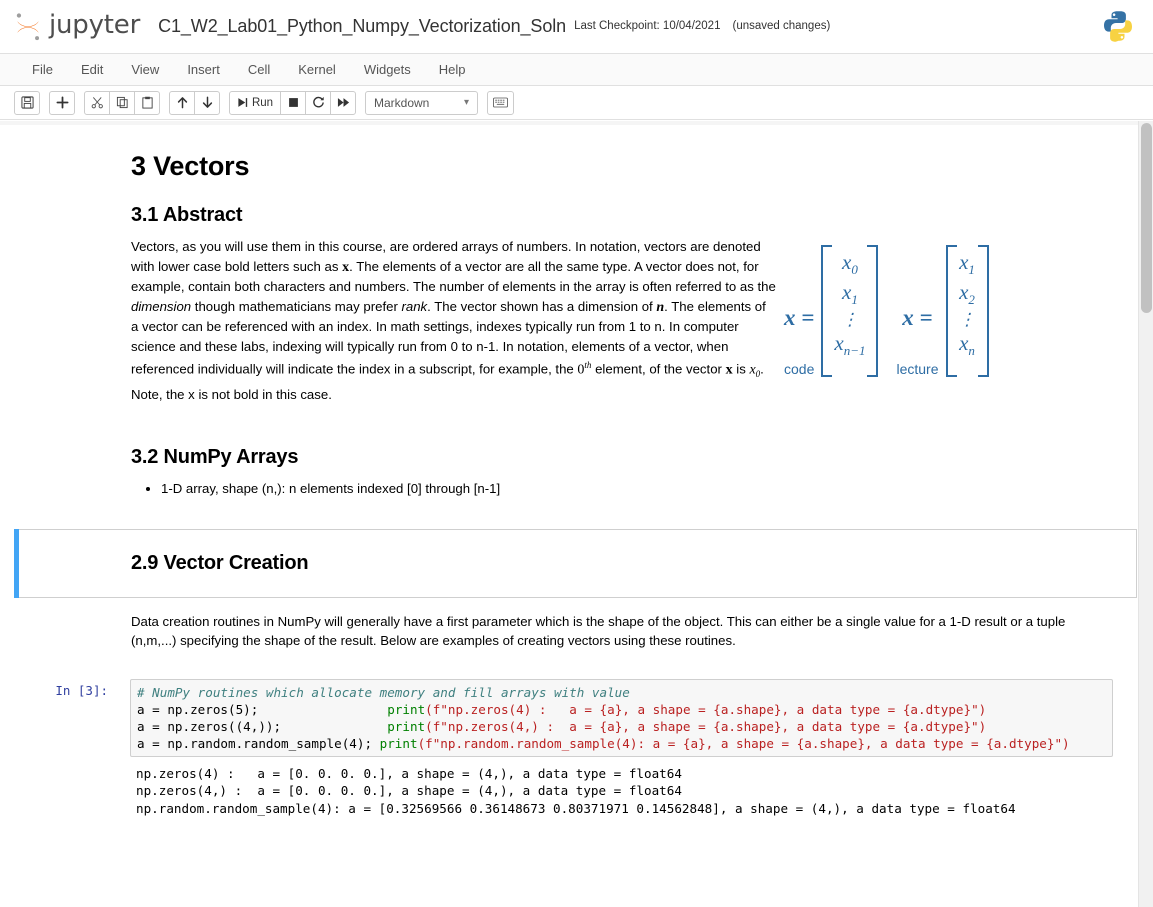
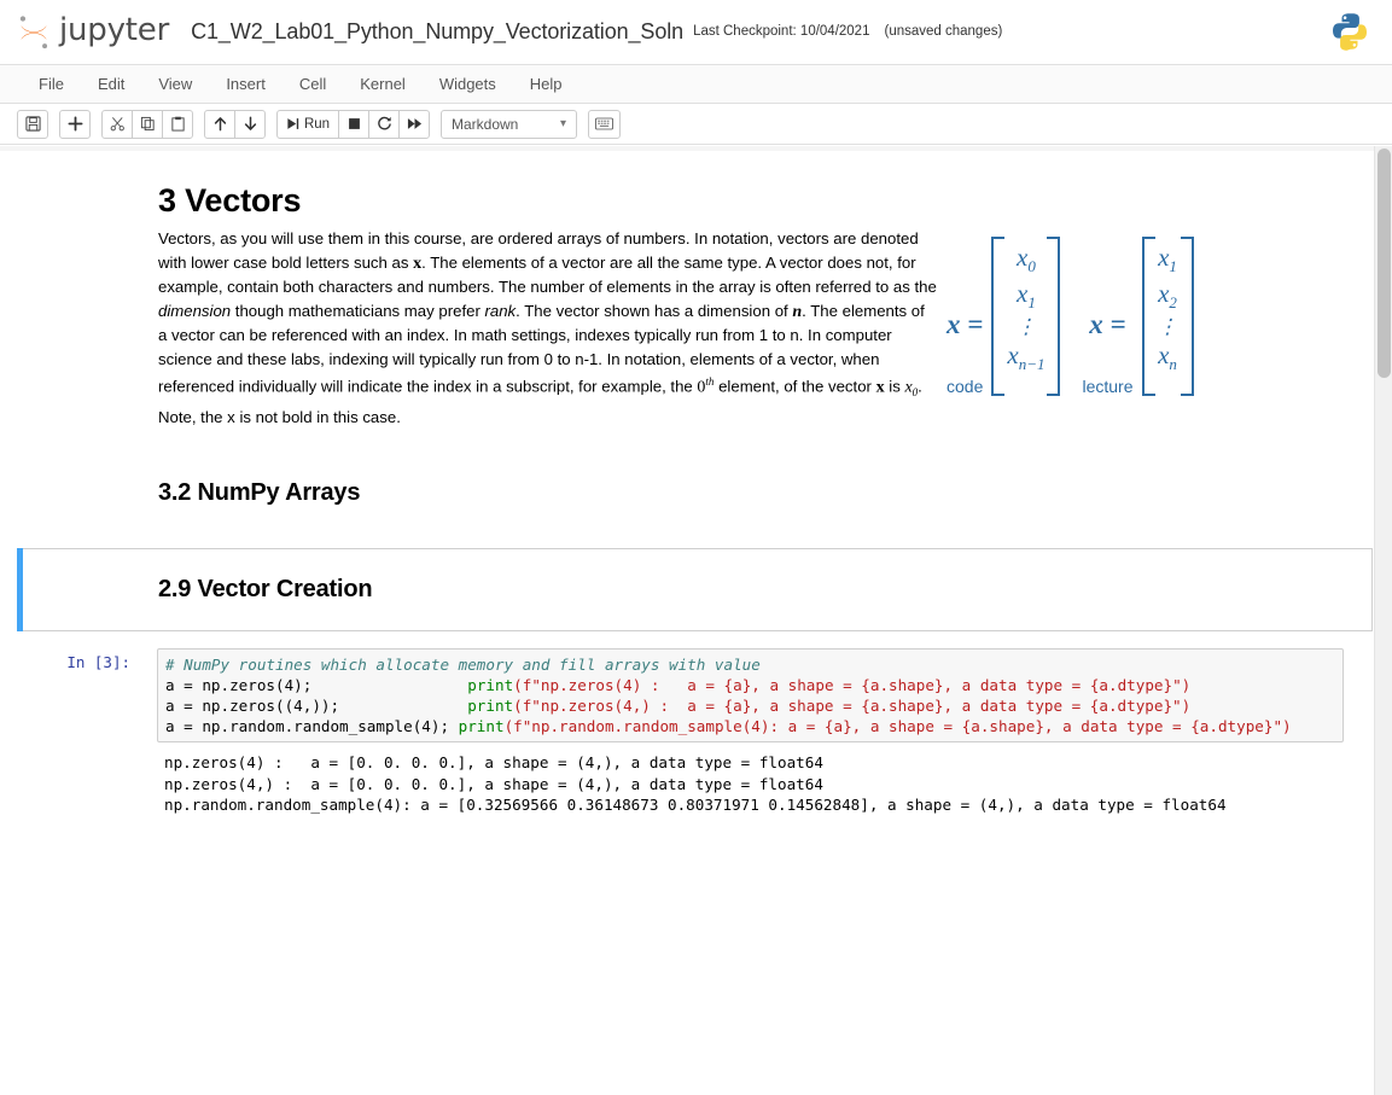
  jupyter
  C1_W2_Lab01_Python_Numpy_Vectorization_Soln
  Last Checkpoint: 10/04/2021
  (unsaved changes)
  File
  Edit
  View
  Insert
  Cell
  Kernel
  Widgets
  Help
  Run
  Markdown
  ▾
  3 Vectors
- 3.1 Abstract
  Vectors, as you will use them in this course, are ordered arrays of numbers. In notation, vectors are denoted with lower case bold letters such as x. The elements of a vector are all the same type. A vector does not, for example, contain both characters and numbers. The number of elements in the array is often referred to as the dimension though mathematicians may prefer rank. The vector shown has a dimension of n. The elements of a vector can be referenced with an index. In math settings, indexes typically run from 1 to n. In computer science and these labs, indexing will typically run from 0 to n-1. In notation, elements of a vector, when referenced individually will indicate the index in a subscript, for example, the 0th element, of the vector x is x0. Note, the x is not bold in this case.
  x =
  code
  x0
  x1
  ⋮
  xn−1
  x =
  lecture
  x1
  x2
  ⋮
  xn
  3.2 NumPy Arrays
- 1-D array, shape (n,): n elements indexed [0] through [n-1]
  2.9 Vector Creation
- Data creation routines in NumPy will generally have a first parameter which is the shape of the object. This can either be a single value for a 1-D result or a tuple (n,m,...) specifying the shape of the result. Below are examples of creating vectors using these routines.
  In [3]:
- # NumPy routines which allocate memory and fill arrays with value a = np.zeros(5); print(f"np.zeros(4) : a = {a}, a shape = {a.shape}, a data type = {a.dtype}") a = np.zeros((4,)); print(f"np.zeros(4,) : a = {a}, a shape = {a.shape}, a data type = {a.dtype}") a = np.random.random_sample(4); print(f"np.random.random_sample(4): a = {a}, a shape = {a.shape}, a data type = {a.dtype}")
+ # NumPy routines which allocate memory and fill arrays with value a = np.zeros(4); print(f"np.zeros(4) : a = {a}, a shape = {a.shape}, a data type = {a.dtype}") a = np.zeros((4,)); print(f"np.zeros(4,) : a = {a}, a shape = {a.shape}, a data type = {a.dtype}") a = np.random.random_sample(4); print(f"np.random.random_sample(4): a = {a}, a shape = {a.shape}, a data type = {a.dtype}")
  np.zeros(4) : a = [0. 0. 0. 0.], a shape = (4,), a data type = float64
  np.zeros(4,) : a = [0. 0. 0. 0.], a shape = (4,), a data type = float64
  np.random.random_sample(4): a = [0.32569566 0.36148673 0.80371971 0.14562848], a shape = (4,), a data type = float64
